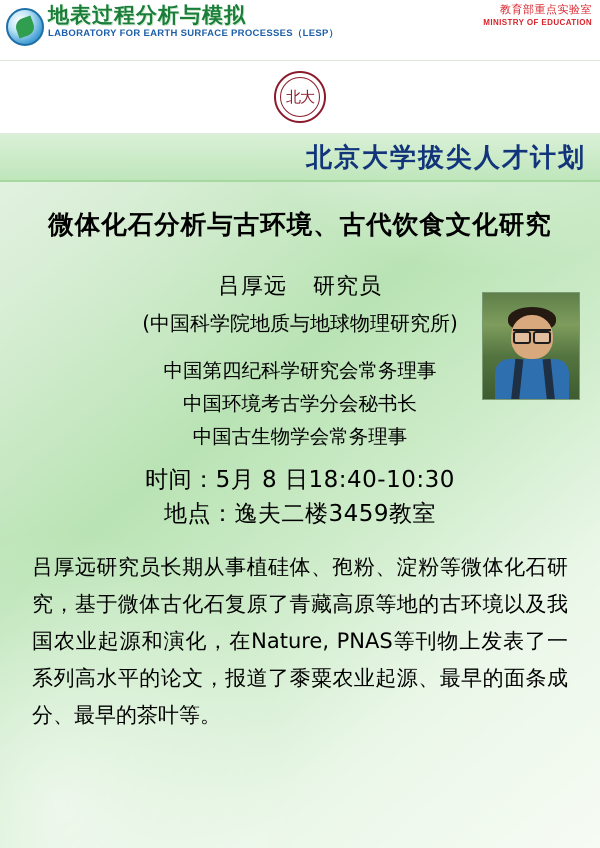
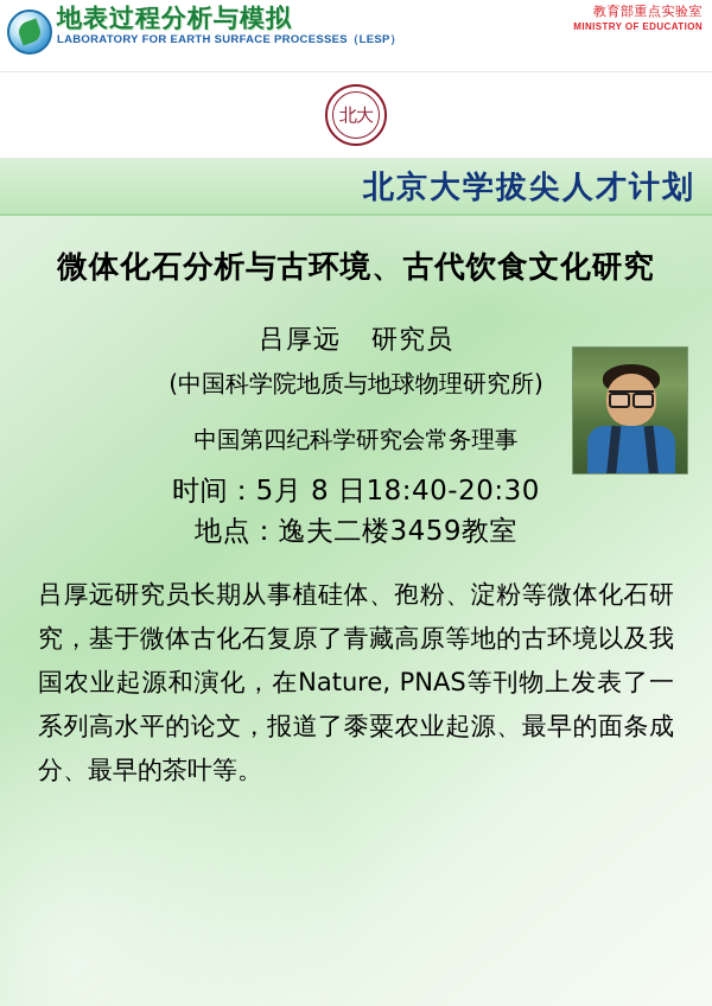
  地表过程分析与模拟
  LABORATORY FOR EARTH SURFACE PROCESSES（LESP）
  教育部重点实验室
  MINISTRY OF EDUCATION
  北大
  北京大学拔尖人才计划
  微体化石分析与古环境、古代饮食文化研究
  吕厚远 研究员
  (中国科学院地质与地球物理研究所)
  中国第四纪科学研究会常务理事
- 中国环境考古学分会秘书长
- 中国古生物学会常务理事
- 时间：5月 8 日18:40-10:30
+ 时间：5月 8 日18:40-20:30
  地点：逸夫二楼3459教室
  吕厚远研究员长期从事植硅体、孢粉、淀粉等微体化石研究，基于微体古化石复原了青藏高原等地的古环境以及我国农业起源和演化，在Nature, PNAS等刊物上发表了一系列高水平的论文，报道了黍粟农业起源、最早的面条成分、最早的茶叶等。
